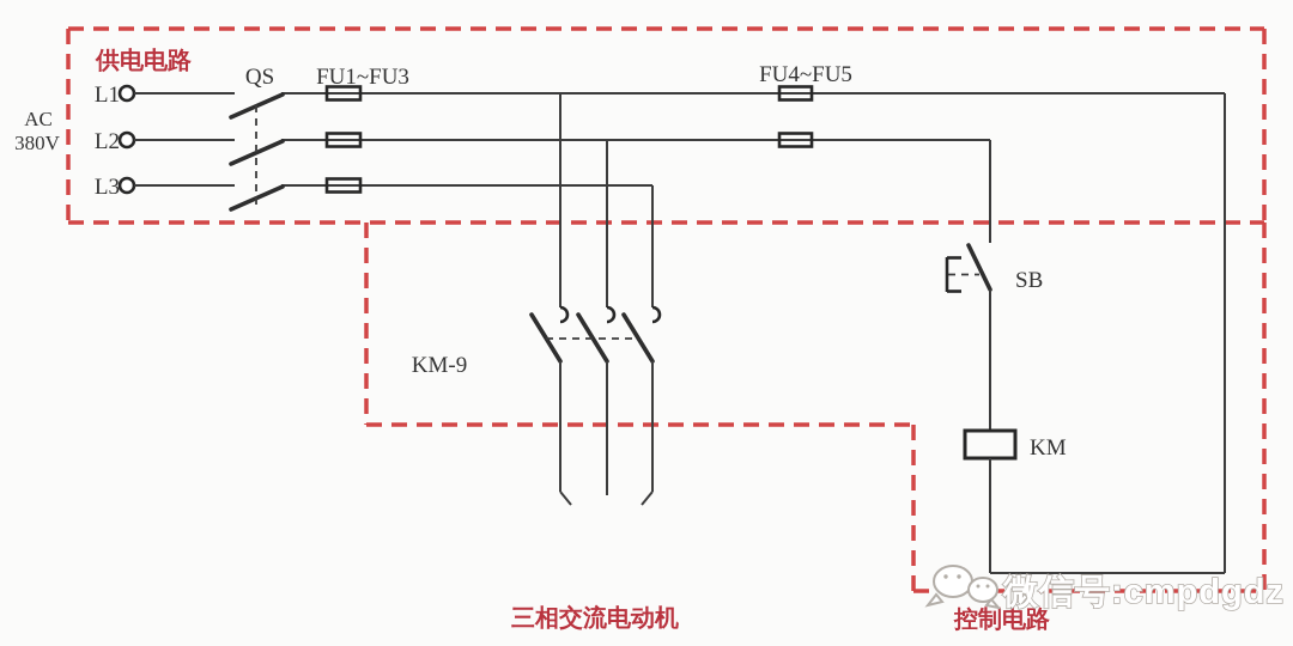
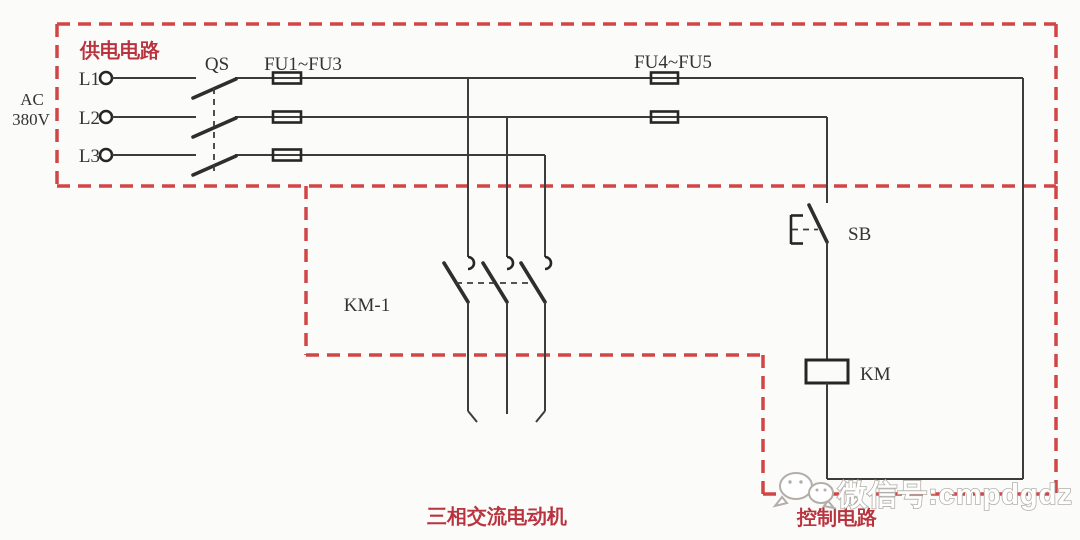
  供电电路
  AC
  380V
  L1
  L2
  L3
  QS
  FU1~FU3
  FU4~FU5
- KM-9
+ KM-1
  SB
  KM
  三相交流电动机
  控制电路
  微信号:cmpdgdz
